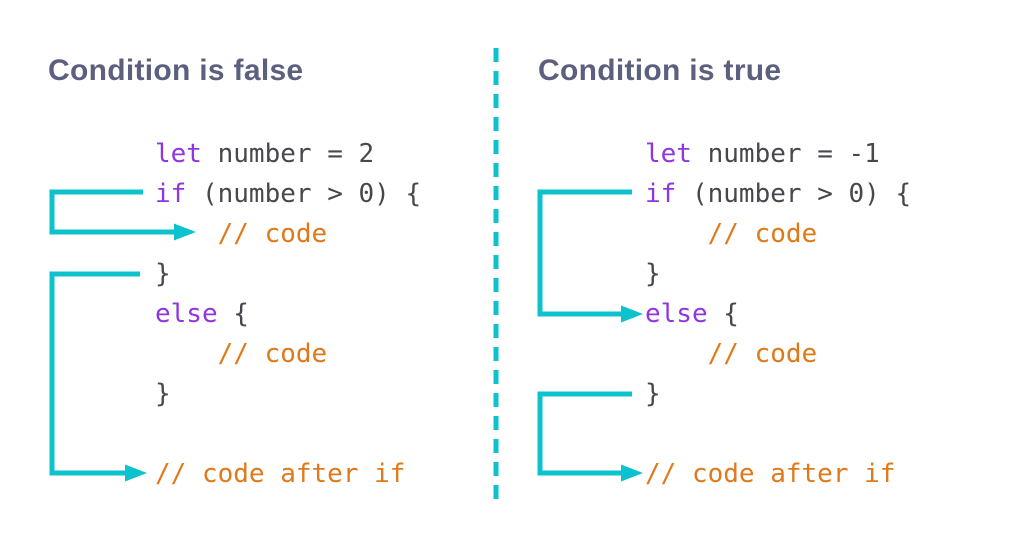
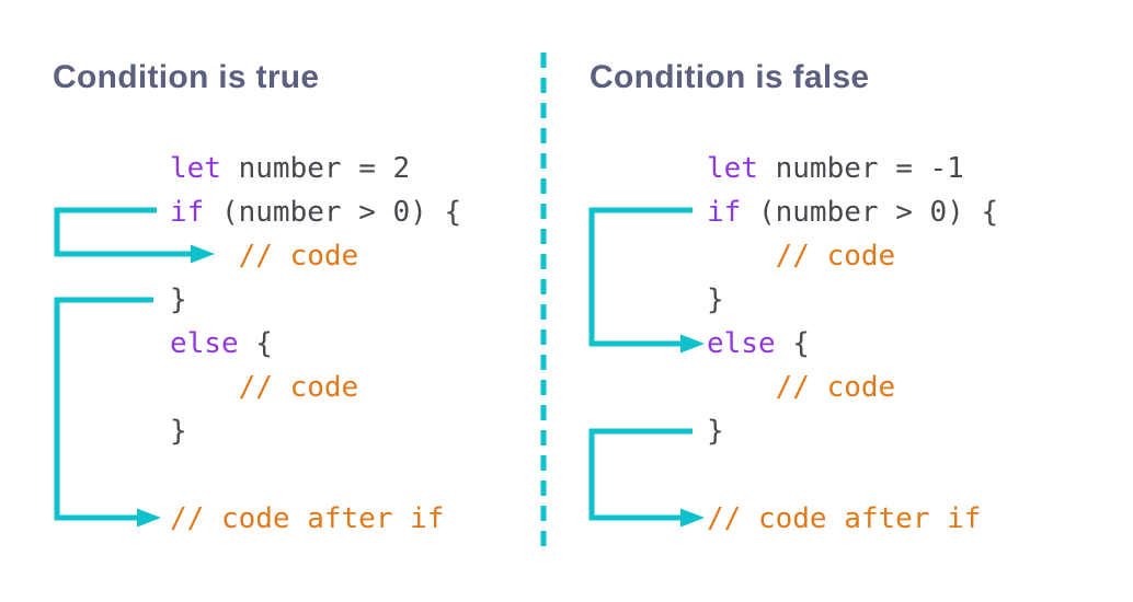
- Condition is false
+ Condition is true
  let number = 2
  if (number > 0) {
  // code
  }
  else {
  // code
  }
  // code after if
- Condition is true
+ Condition is false
  let number = -1
  if (number > 0) {
  // code
  }
  else {
  // code
  }
  // code after if
